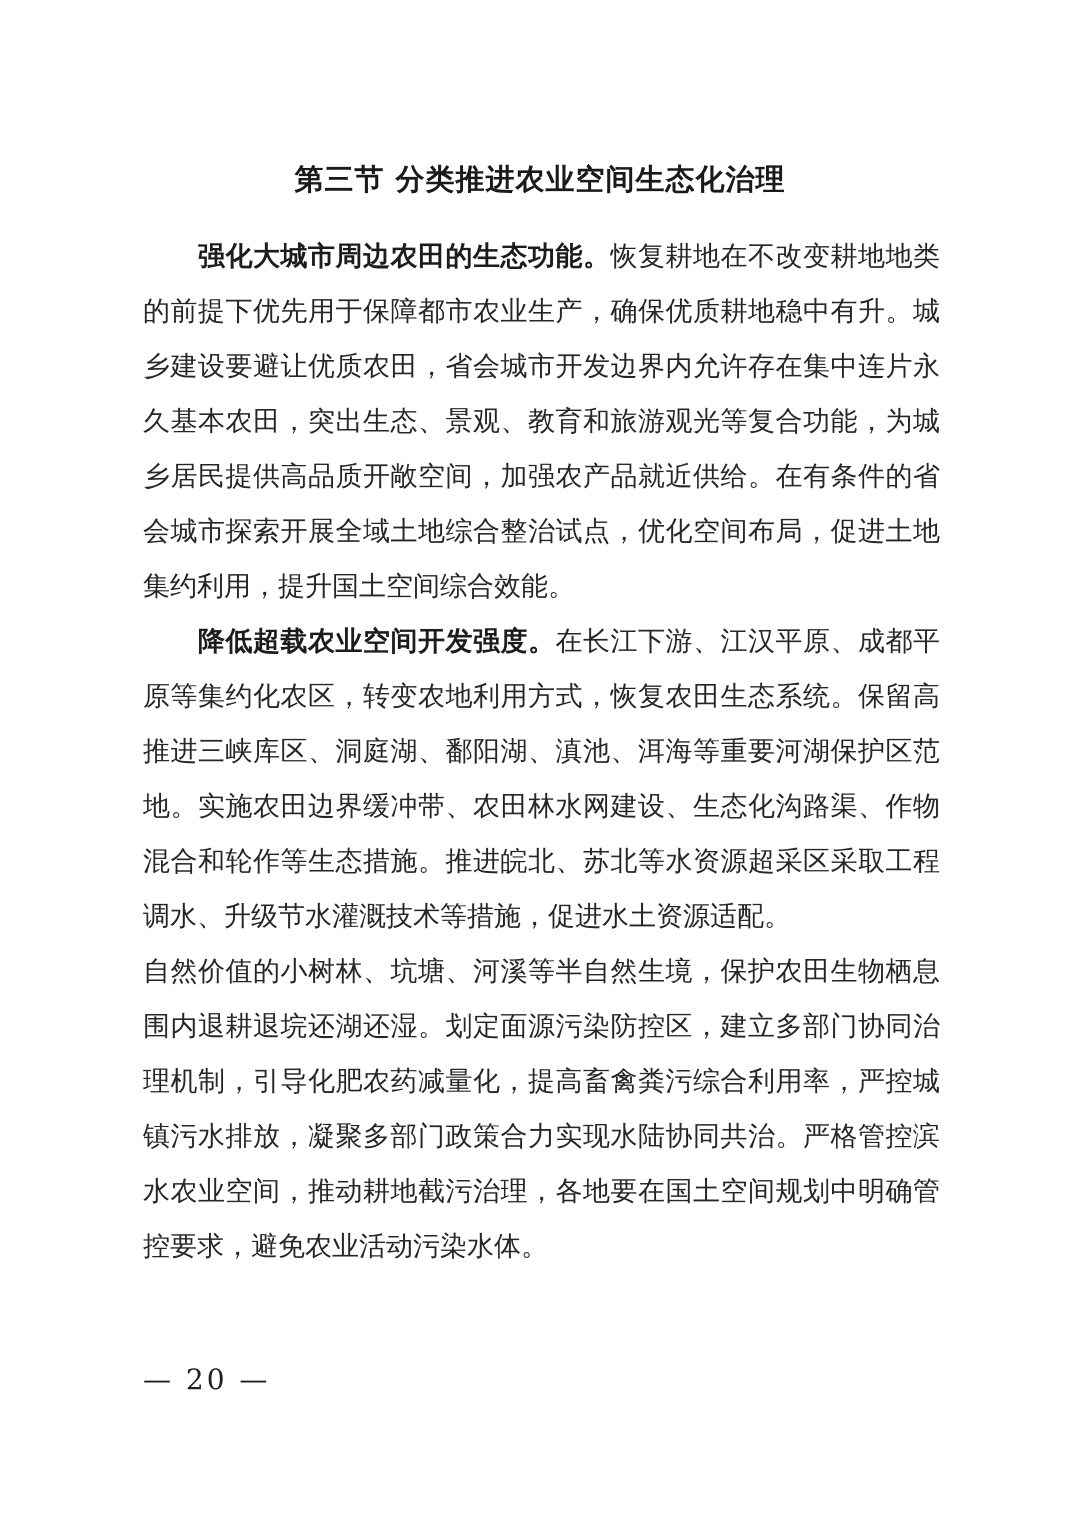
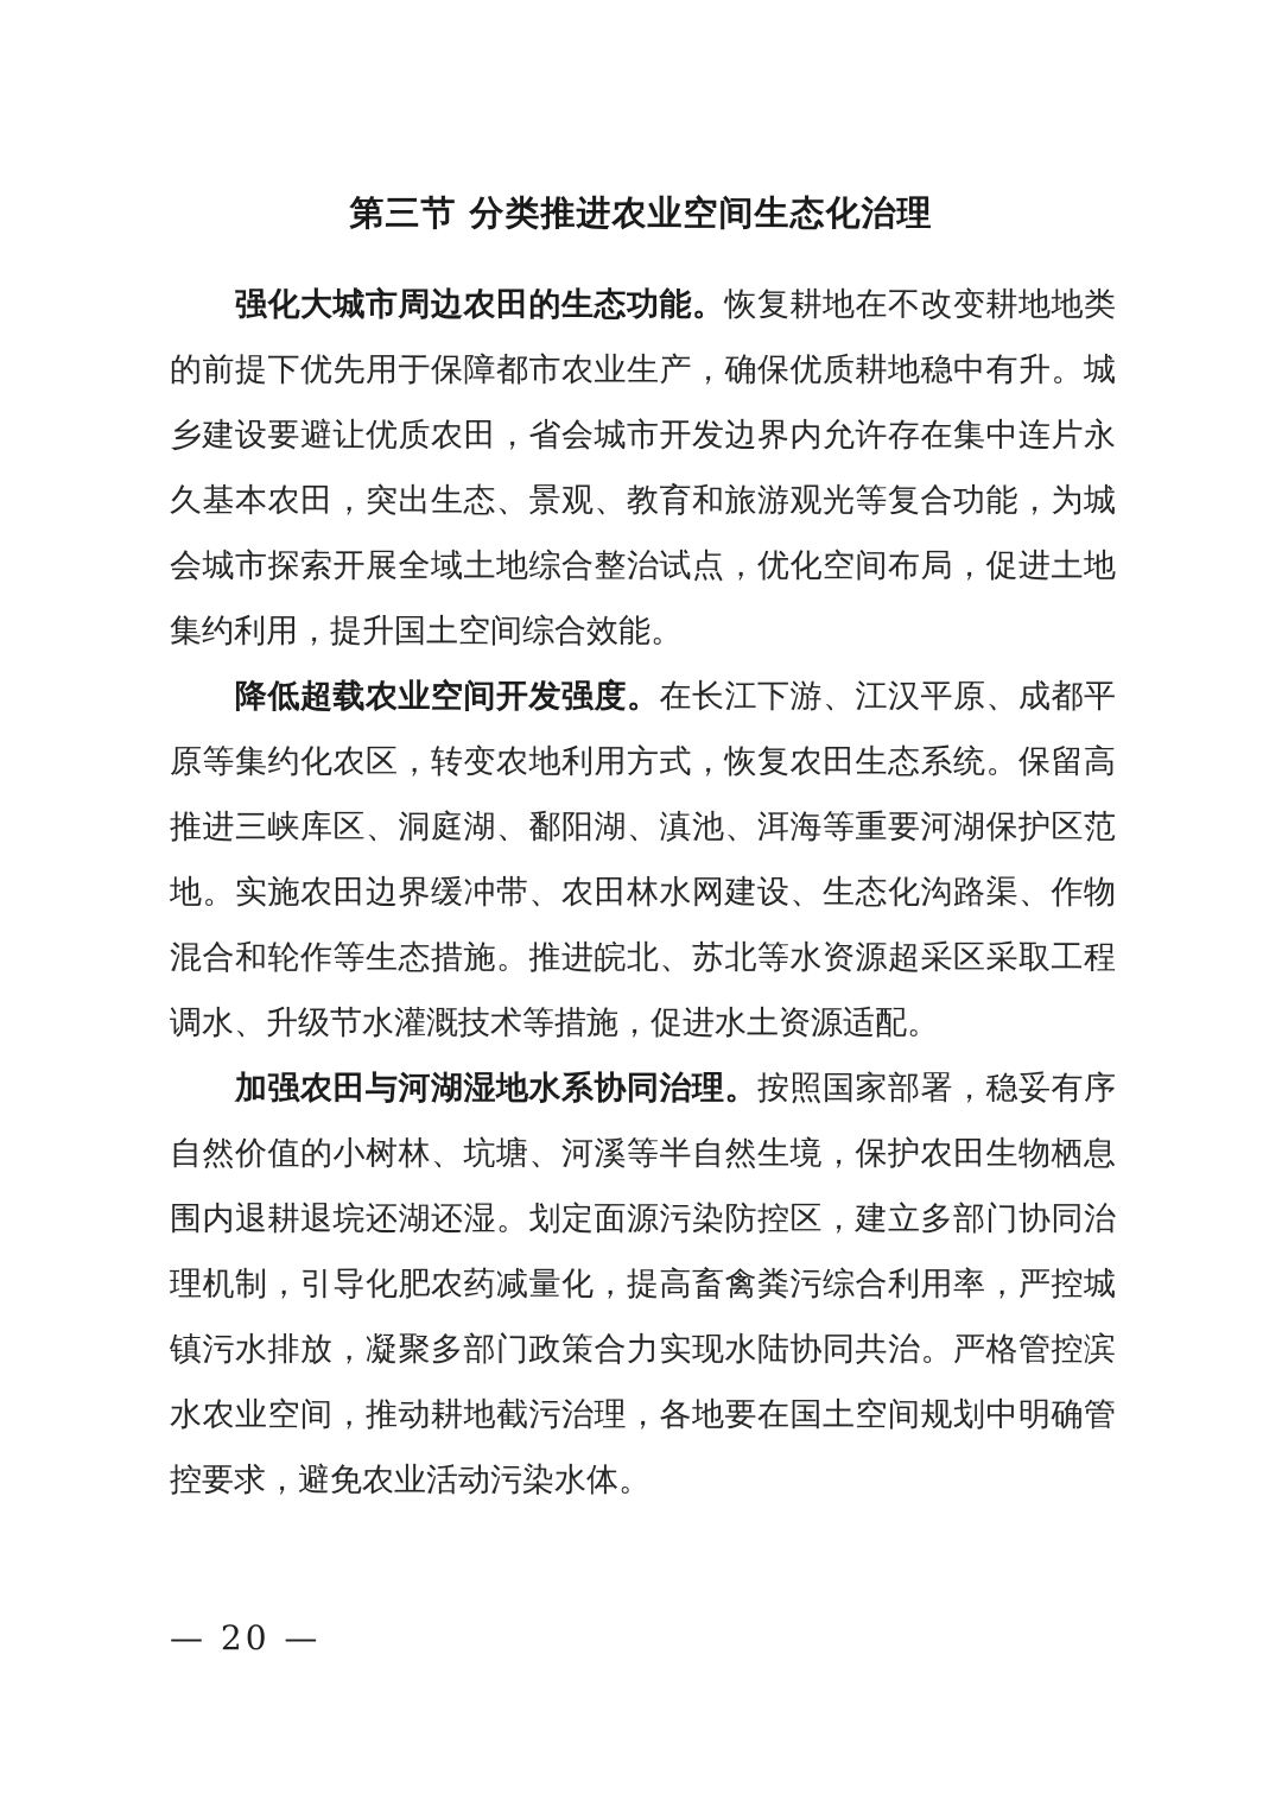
  第三节 分类推进农业空间生态化治理
  强化大城市周边农田的生态功能。恢复耕地在不改变耕地地类
  的前提下优先用于保障都市农业生产，确保优质耕地稳中有升。城
  乡建设要避让优质农田，省会城市开发边界内允许存在集中连片永
  久基本农田，突出生态、景观、教育和旅游观光等复合功能，为城
- 乡居民提供高品质开敞空间，加强农产品就近供给。在有条件的省
  会城市探索开展全域土地综合整治试点，优化空间布局，促进土地
  集约利用，提升国土空间综合效能。
  降低超载农业空间开发强度。在长江下游、江汉平原、成都平
  原等集约化农区，转变农地利用方式，恢复农田生态系统。保留高
  推进三峡库区、洞庭湖、鄱阳湖、滇池、洱海等重要河湖保护区范
  地。实施农田边界缓冲带、农田林水网建设、生态化沟路渠、作物
  混合和轮作等生态措施。推进皖北、苏北等水资源超采区采取工程
  调水、升级节水灌溉技术等措施，促进水土资源适配。
+ 加强农田与河湖湿地水系协同治理。按照国家部署，稳妥有序
  自然价值的小树林、坑塘、河溪等半自然生境，保护农田生物栖息
  围内退耕退垸还湖还湿。划定面源污染防控区，建立多部门协同治
  理机制，引导化肥农药减量化，提高畜禽粪污综合利用率，严控城
  镇污水排放，凝聚多部门政策合力实现水陆协同共治。严格管控滨
  水农业空间，推动耕地截污治理，各地要在国土空间规划中明确管
  控要求，避免农业活动污染水体。
  — 20 —
